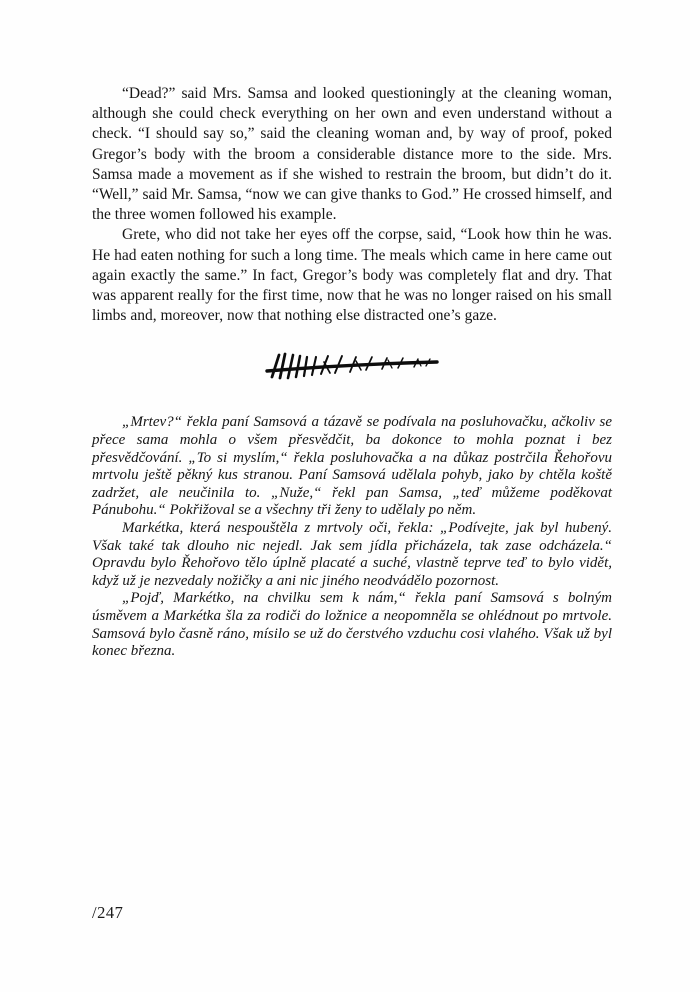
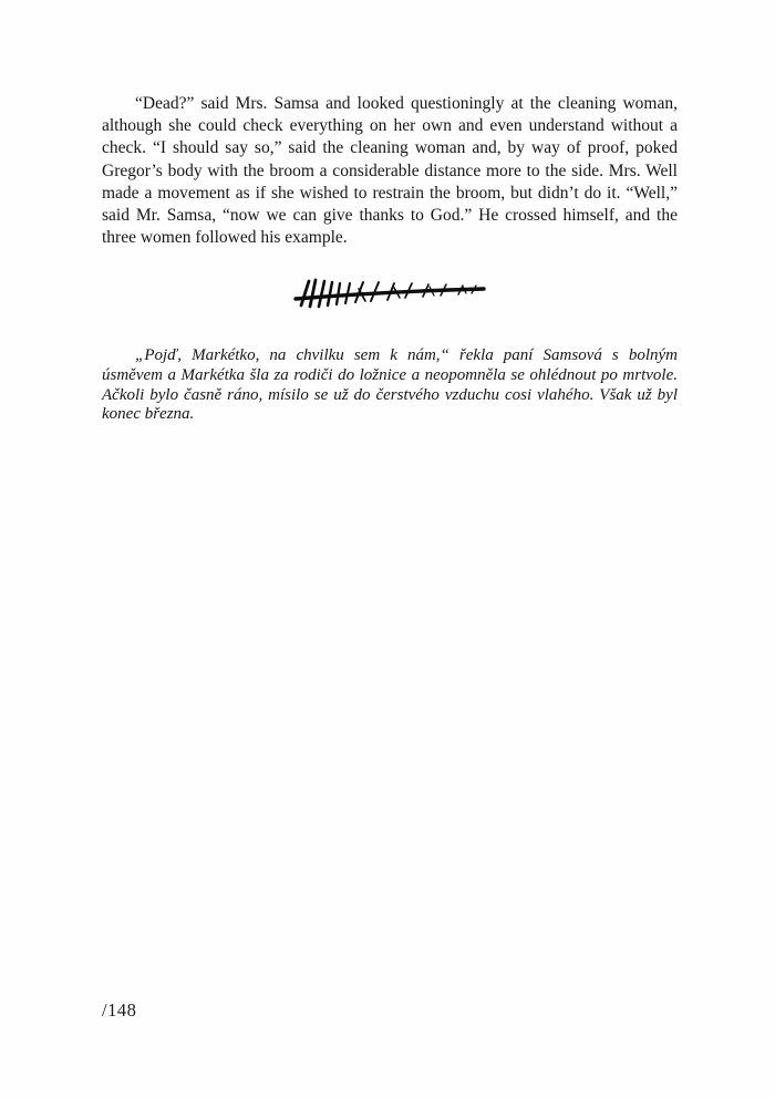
- “Dead?” said Mrs. Samsa and looked questioningly at the cleaning woman, although she could check everything on her own and even understand without a check. “I should say so,” said the cleaning woman and, by way of proof, poked Gregor’s body with the broom a considerable distance more to the side. Mrs. Samsa made a movement as if she wished to restrain the broom, but didn’t do it. “Well,” said Mr. Samsa, “now we can give thanks to God.” He crossed himself, and the three women followed his example.
+ “Dead?” said Mrs. Samsa and looked questioningly at the cleaning woman, although she could check everything on her own and even understand without a check. “I should say so,” said the cleaning woman and, by way of proof, poked Gregor’s body with the broom a considerable distance more to the side. Mrs. Well made a movement as if she wished to restrain the broom, but didn’t do it. “Well,” said Mr. Samsa, “now we can give thanks to God.” He crossed himself, and the three women followed his example.
- Grete, who did not take her eyes off the corpse, said, “Look how thin he was. He had eaten nothing for such a long time. The meals which came in here came out again exactly the same.” In fact, Gregor’s body was completely flat and dry. That was apparent really for the first time, now that he was no longer raised on his small limbs and, moreover, now that nothing else distracted one’s gaze.
- „Mrtev?“ řekla paní Samsová a tázavě se podívala na posluhovačku, ačkoliv se přece sama mohla o všem přesvědčit, ba dokonce to mohla poznat i bez přesvědčování. „To si myslím,“ řekla posluhovačka a na důkaz postrčila Řehořovu mrtvolu ještě pěkný kus stranou. Paní Samsová udělala pohyb, jako by chtěla koště zadržet, ale neučinila to. „Nuže,“ řekl pan Samsa, „teď můžeme poděkovat Pánubohu.“ Pokřižoval se a všechny tři ženy to udělaly po něm.
- Markétka, která nespouštěla z mrtvoly oči, řekla: „Podívejte, jak byl hubený. Však také tak dlouho nic nejedl. Jak sem jídla přicházela, tak zase odcházela.“ Opravdu bylo Řehořovo tělo úplně placaté a suché, vlastně teprve teď to bylo vidět, když už je nezvedaly nožičky a ani nic jiného neodvádělo pozornost.
- „Pojď, Markétko, na chvilku sem k nám,“ řekla paní Samsová s bolným úsměvem a Markétka šla za rodiči do ložnice a neopomněla se ohlédnout po mrtvole. Samsová bylo časně ráno, mísilo se už do čerstvého vzduchu cosi vlahého. Však už byl konec března.
+ „Pojď, Markétko, na chvilku sem k nám,“ řekla paní Samsová s bolným úsměvem a Markétka šla za rodiči do ložnice a neopomněla se ohlédnout po mrtvole. Ačkoli bylo časně ráno, mísilo se už do čerstvého vzduchu cosi vlahého. Však už byl konec března.
- /247
+ /148
